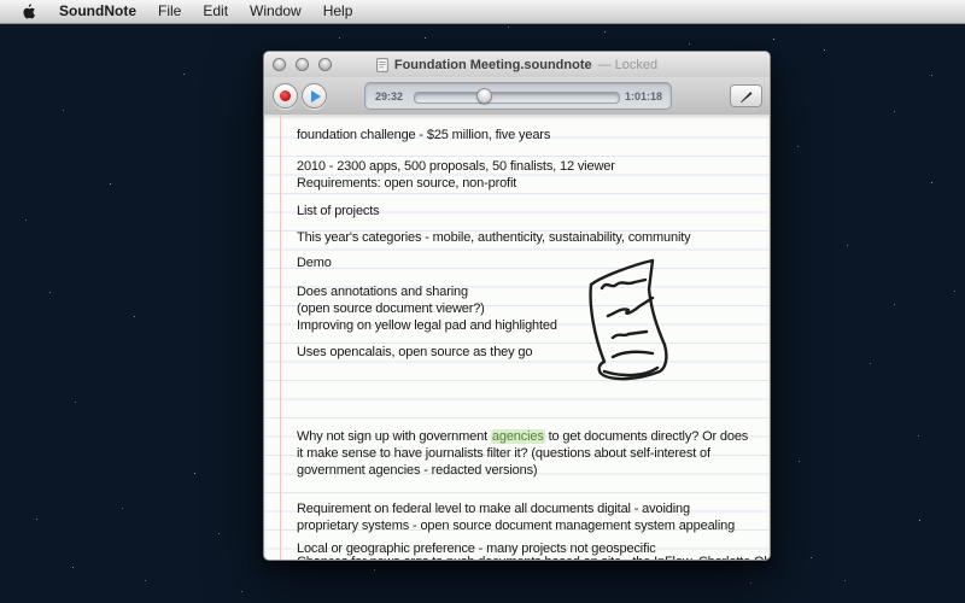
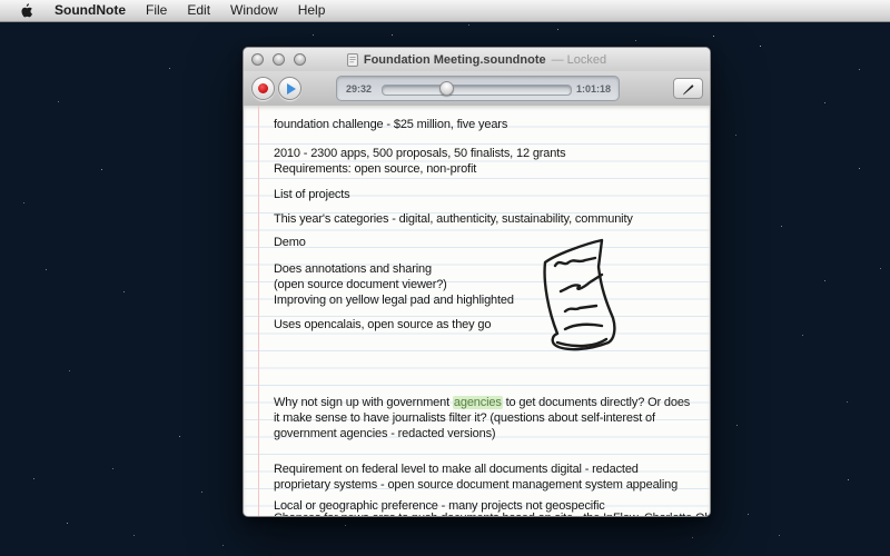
  SoundNote
  File
  Edit
  Window
  Help
  Foundation Meeting.soundnote
  — Locked
  29:32
  1:01:18
  foundation challenge - $25 million, five years
- 2010 - 2300 apps, 500 proposals, 50 finalists, 12 viewer
+ 2010 - 2300 apps, 500 proposals, 50 finalists, 12 grants
  Requirements: open source, non-profit
  List of projects
- This year's categories - mobile, authenticity, sustainability, community
+ This year's categories - digital, authenticity, sustainability, community
  Demo
  Does annotations and sharing
  (open source document viewer?)
  Improving on yellow legal pad and highlighted
  Uses opencalais, open source as they go
  Why not sign up with government agencies to get documents directly? Or does
  it make sense to have journalists filter it? (questions about self-interest of
  government agencies - redacted versions)
- Requirement on federal level to make all documents digital - avoiding
+ Requirement on federal level to make all documents digital - redacted
  proprietary systems - open source document management system appealing
  Local or geographic preference - many projects not geospecific
